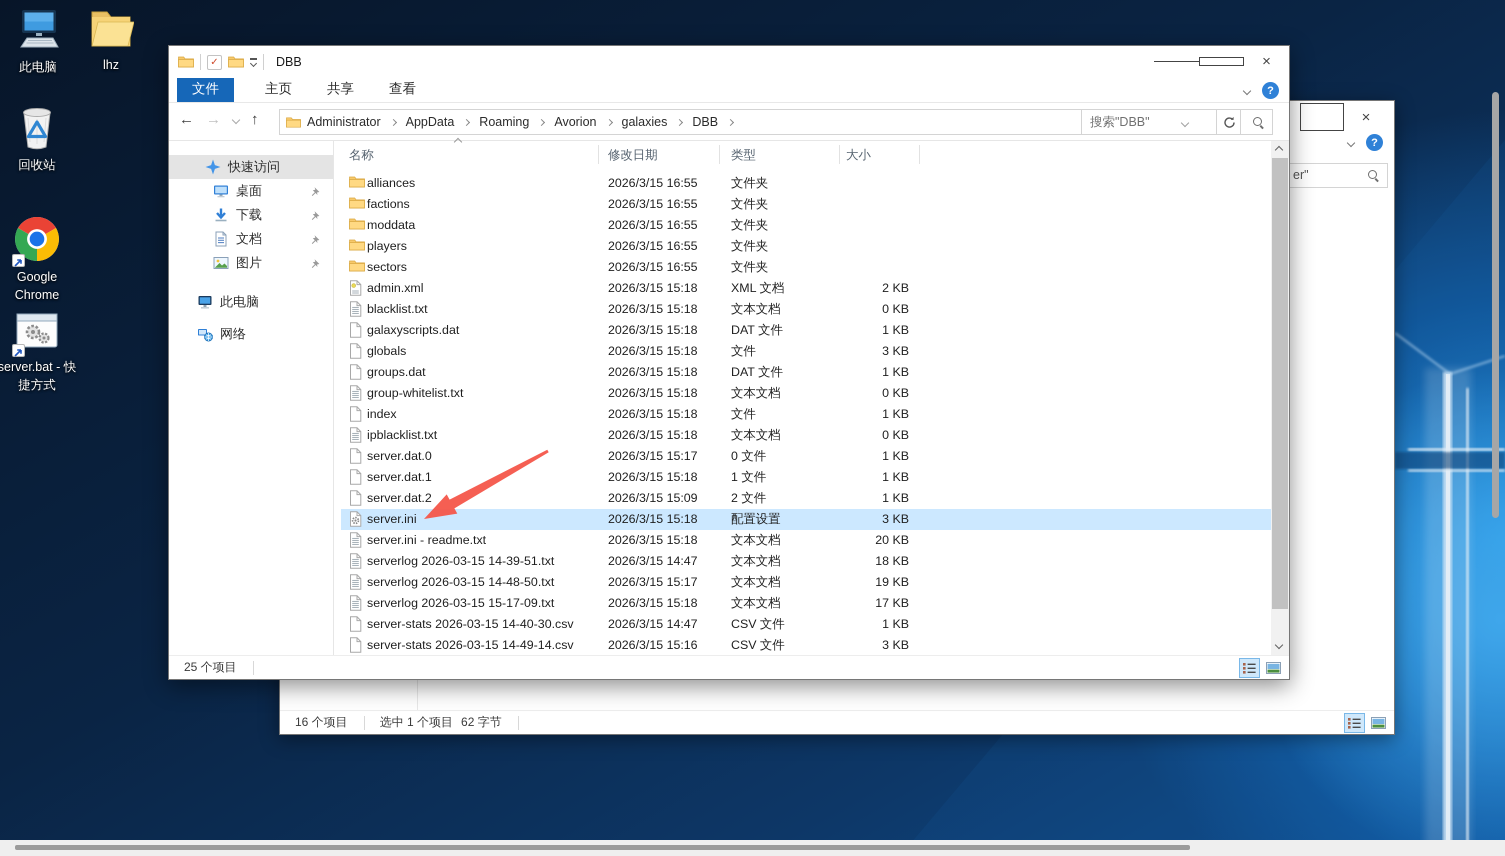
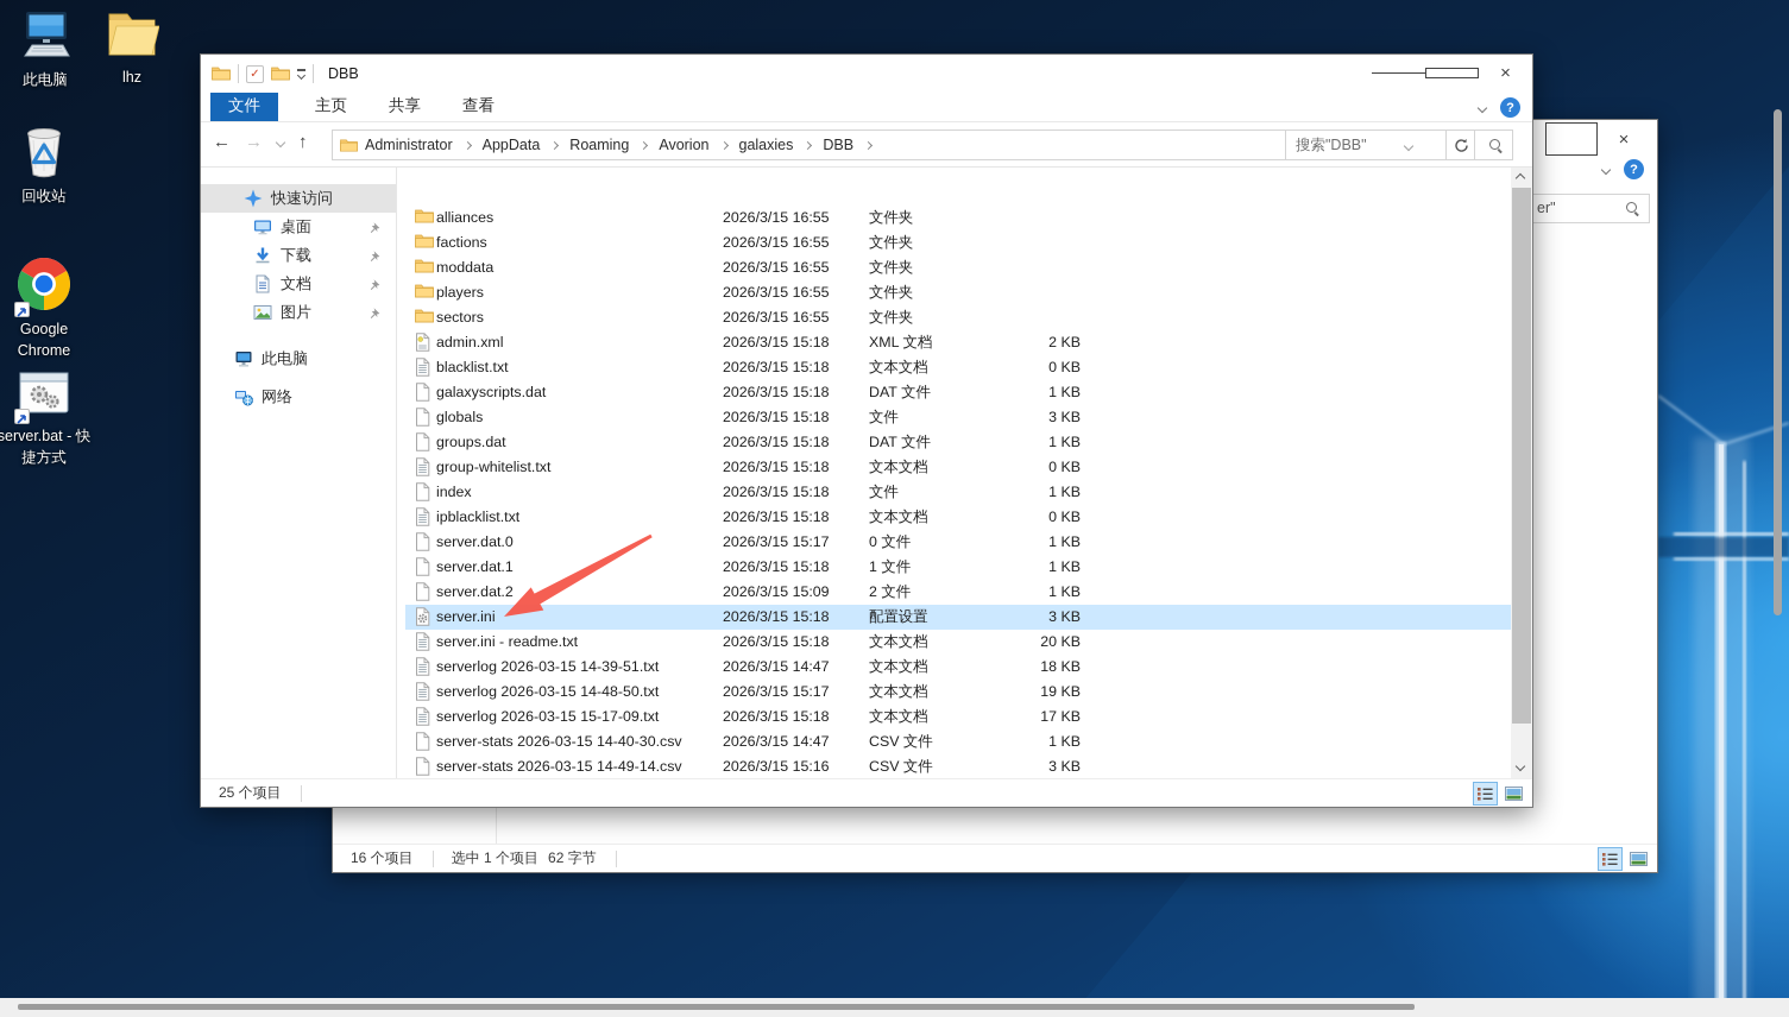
  此电脑
  lhz
  回收站
  Google Chrome
  server.bat - 快捷方式
  ×
  ?
  er"
  16 个项目
  选中 1 个项目
  62 字节
  ✓
  DBB
  ×
  文件
  主页
  共享
  查看
  ?
  ←
  →
  ↑
  Administrator
  AppData
  Roaming
  Avorion
  galaxies
  DBB
  搜索"DBB"
  快速访问
  桌面
  下载
  文档
  图片
  此电脑
  网络
- 名称
- 修改日期
- 类型
- 大小
  alliances
  2026/3/15 16:55
  文件夹
  factions
  2026/3/15 16:55
  文件夹
  moddata
  2026/3/15 16:55
  文件夹
  players
  2026/3/15 16:55
  文件夹
  sectors
  2026/3/15 16:55
  文件夹
  admin.xml
  2026/3/15 15:18
  XML 文档
  2 KB
  blacklist.txt
  2026/3/15 15:18
  文本文档
  0 KB
  galaxyscripts.dat
  2026/3/15 15:18
  DAT 文件
  1 KB
  globals
  2026/3/15 15:18
  文件
  3 KB
  groups.dat
  2026/3/15 15:18
  DAT 文件
  1 KB
  group-whitelist.txt
  2026/3/15 15:18
  文本文档
  0 KB
  index
  2026/3/15 15:18
  文件
  1 KB
  ipblacklist.txt
  2026/3/15 15:18
  文本文档
  0 KB
  server.dat.0
  2026/3/15 15:17
  0 文件
  1 KB
  server.dat.1
  2026/3/15 15:18
  1 文件
  1 KB
  server.dat.2
  2026/3/15 15:09
  2 文件
  1 KB
  server.ini
  2026/3/15 15:18
  配置设置
  3 KB
  server.ini - readme.txt
  2026/3/15 15:18
  文本文档
  20 KB
  serverlog 2026-03-15 14-39-51.txt
  2026/3/15 14:47
  文本文档
  18 KB
  serverlog 2026-03-15 14-48-50.txt
  2026/3/15 15:17
  文本文档
  19 KB
  serverlog 2026-03-15 15-17-09.txt
  2026/3/15 15:18
  文本文档
  17 KB
  server-stats 2026-03-15 14-40-30.csv
  2026/3/15 14:47
  CSV 文件
  1 KB
  server-stats 2026-03-15 14-49-14.csv
  2026/3/15 15:16
  CSV 文件
  3 KB
  25 个项目
